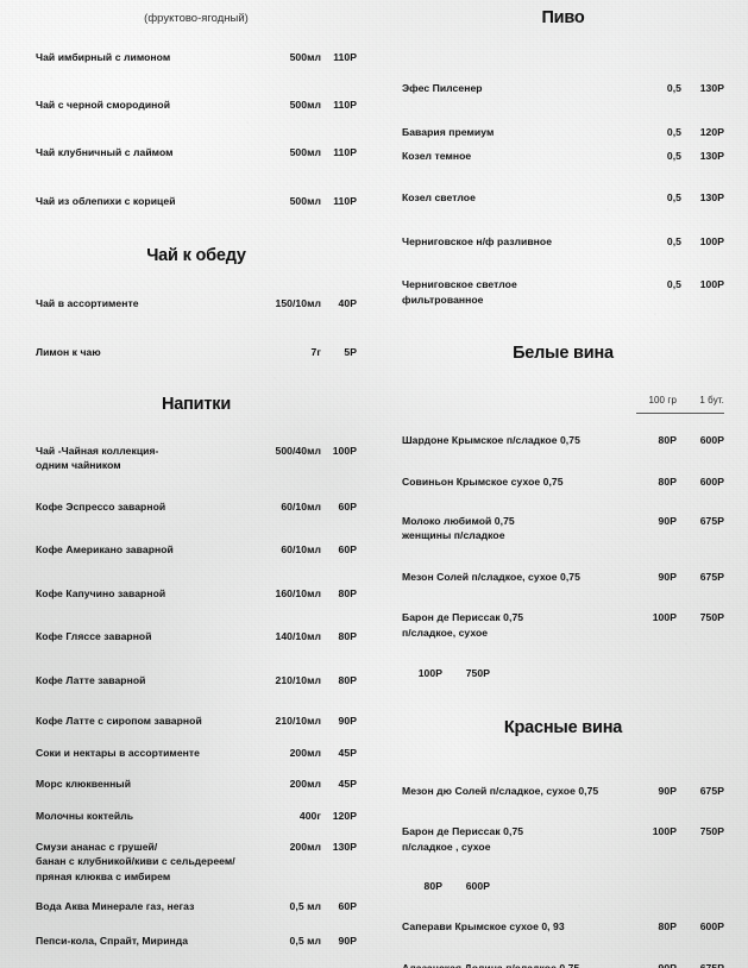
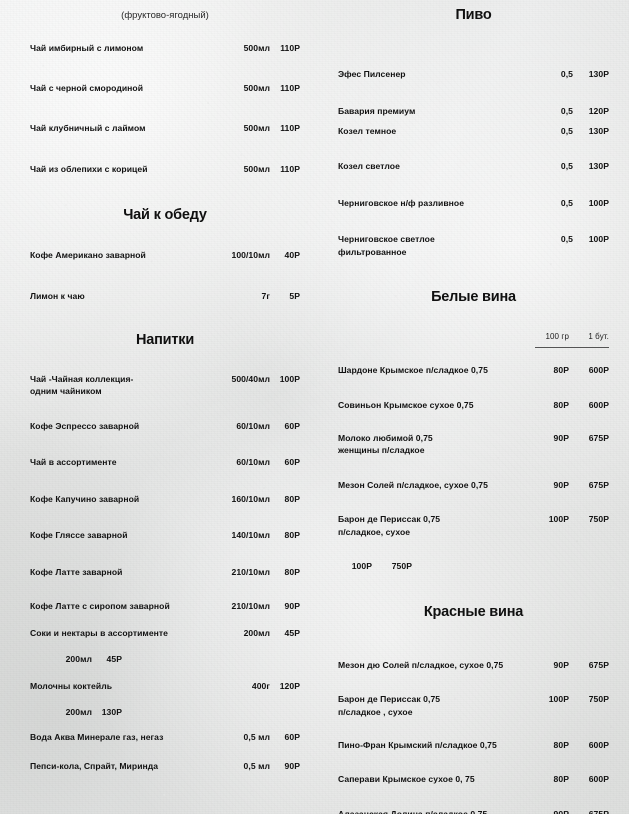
  (фруктово-ягодный)
  Чай имбирный с лимоном
  500мл
  110Р
  Чай с черной смородиной
  500мл
  110Р
  Чай клубничный с лаймом
  500мл
  110Р
  Чай из облепихи с корицей
  500мл
  110Р
  Чай к обеду
- Чай в ассортименте
+ Кофе Американо заварной
- 150/10мл
+ 100/10мл
  40Р
  Лимон к чаю
  7г
  5Р
  Напитки
  Чай -Чайная коллекция-
  одним чайником
  500/40мл
  100Р
  Кофе Эспрессо заварной
  60/10мл
  60Р
- Кофе Американо заварной
+ Чай в ассортименте
  60/10мл
  60Р
  Кофе Капучино заварной
  160/10мл
  80Р
  Кофе Гляссе заварной
  140/10мл
  80Р
  Кофе Латте заварной
  210/10мл
  80Р
  Кофе Латте с сиропом заварной
  210/10мл
  90Р
  Соки и нектары в ассортименте
  200мл
  45Р
- Морс клюквенный
  200мл
  45Р
  Молочны коктейль
  400г
  120Р
- Смузи ананас с грушей/
- банан с клубникой/киви с сельдереем/
- пряная клюква с имбирем
  200мл
  130Р
  Вода Аква Минерале газ, негаз
  0,5 мл
  60Р
  Пепси-кола, Спрайт, Миринда
  0,5 мл
  90Р
  Пиво
  Эфес Пилсенер
  0,5
  130Р
  Бавария премиум
  0,5
  120Р
  Козел темное
  0,5
  130Р
  Козел светлое
  0,5
  130Р
  Черниговское н/ф разливное
  0,5
  100Р
  Черниговское светлое
  фильтрованное
  0,5
  100Р
  Белые вина
  100 гр
  1 бут.
  Шардоне Крымское п/сладкое 0,75
  80Р
  600Р
  Совиньон Крымское сухое 0,75
  80Р
  600Р
  Молоко любимой 0,75
  женщины п/сладкое
  90Р
  675Р
  Мезон Солей п/сладкое, сухое 0,75
  90Р
  675Р
  Барон де Периссак 0,75
  п/сладкое, сухое
  100Р
  750Р
  100Р
  750Р
  Красные вина
  Мезон дю Солей п/сладкое, сухое 0,75
  90Р
  675Р
  Барон де Периссак 0,75
  п/сладкое , сухое
  100Р
  750Р
+ Пино-Фран Крымский п/сладкое 0,75
  80Р
  600Р
- Саперави Крымское сухое 0, 93
+ Саперави Крымское сухое 0, 75
  80Р
  600Р
